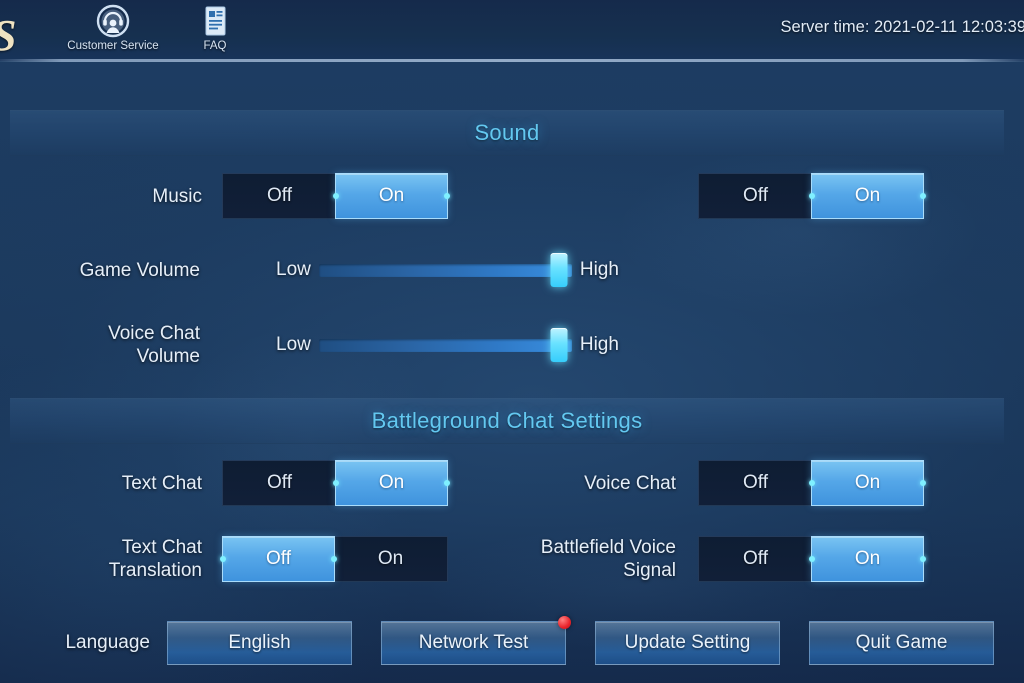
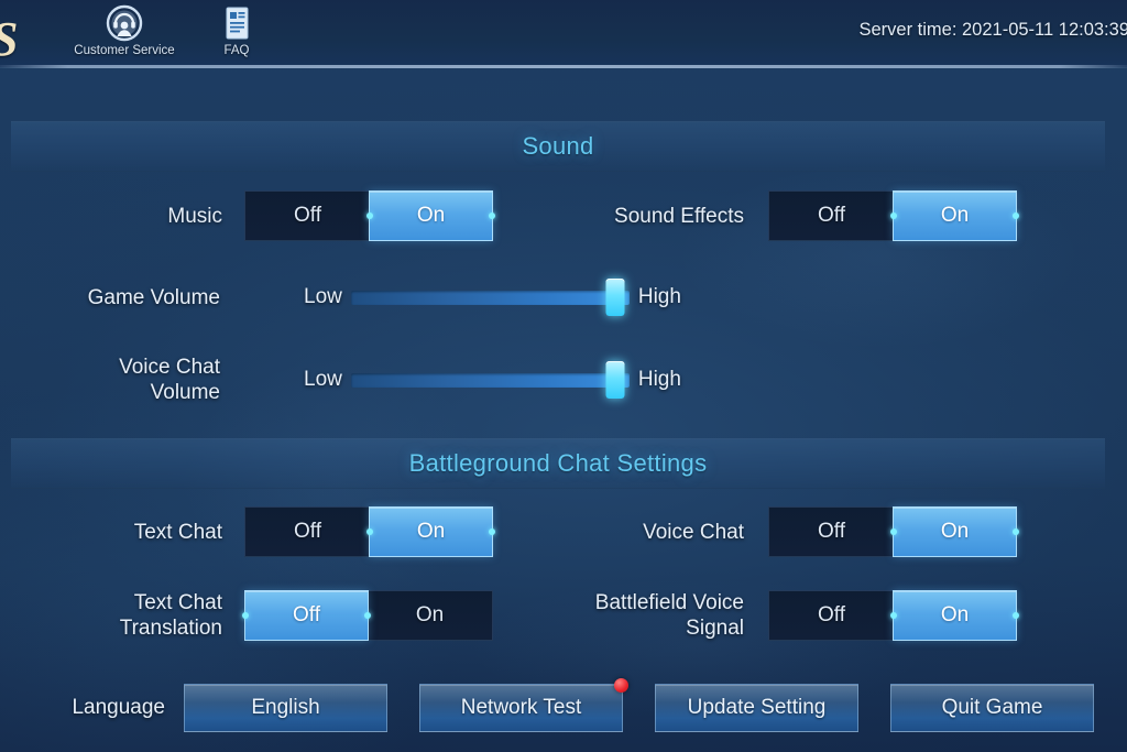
  S
  Customer Service
  FAQ
- Server time: 2021-02-11 12:03:39
+ Server time: 2021-05-11 12:03:39
  Sound
  Music
  Off
  On
+ Sound Effects
  Off
  On
  Game Volume
  Low
  High
  Voice Chat
  Volume
  Low
  High
  Battleground Chat Settings
  Text Chat
  Off
  On
  Voice Chat
  Off
  On
  Text Chat
  Translation
  Off
  On
  Battlefield Voice
  Signal
  Off
  On
  Language
  English
  Network Test
  Update Setting
  Quit Game
